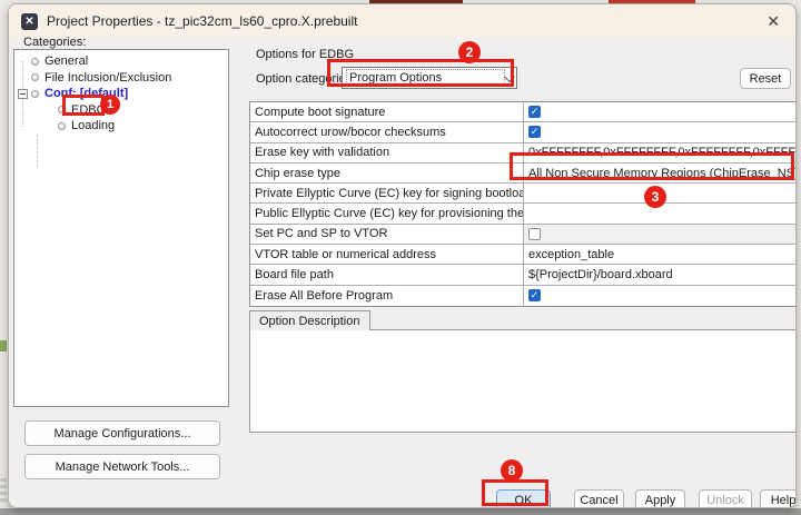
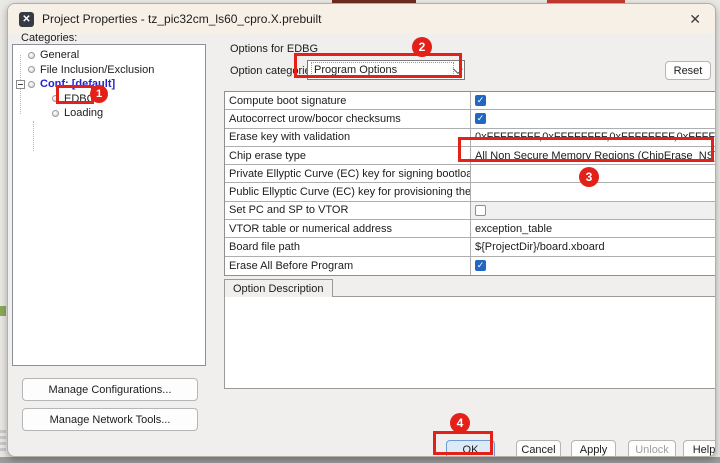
  ✕
  Project Properties - tz_pic32cm_ls60_cpro.X.prebuilt
  ✕
  Categories:
  General
  File Inclusion/Exclusion
  Conf: [default]
  EDB
  Loading
  Manage Configurations...
  Manage Network Tools...
  Options for EDBG
  Option categori
  Program Options
  Reset
  Compute boot signature
  Autocorrect urow/bocor checksums
  Erase key with validation
  0xFFFFFFFF,0xFFFFFFFF,0xFFFFFFFF,0xFFFF
  Chip erase type
  All Non Secure Memory Regions (ChipErase_NS
  Private Ellyptic Curve (EC) key for signing bootloa
  Public Ellyptic Curve (EC) key for provisioning the
  Set PC and SP to VTOR
  VTOR table or numerical address
  exception_table
  Board file path
  ${ProjectDir}/board.xboard
  Erase All Before Program
  Option Description
  OK
  Cancel
  Apply
  Unlock
  Help
  1
  2
  3
- 8
+ 4
